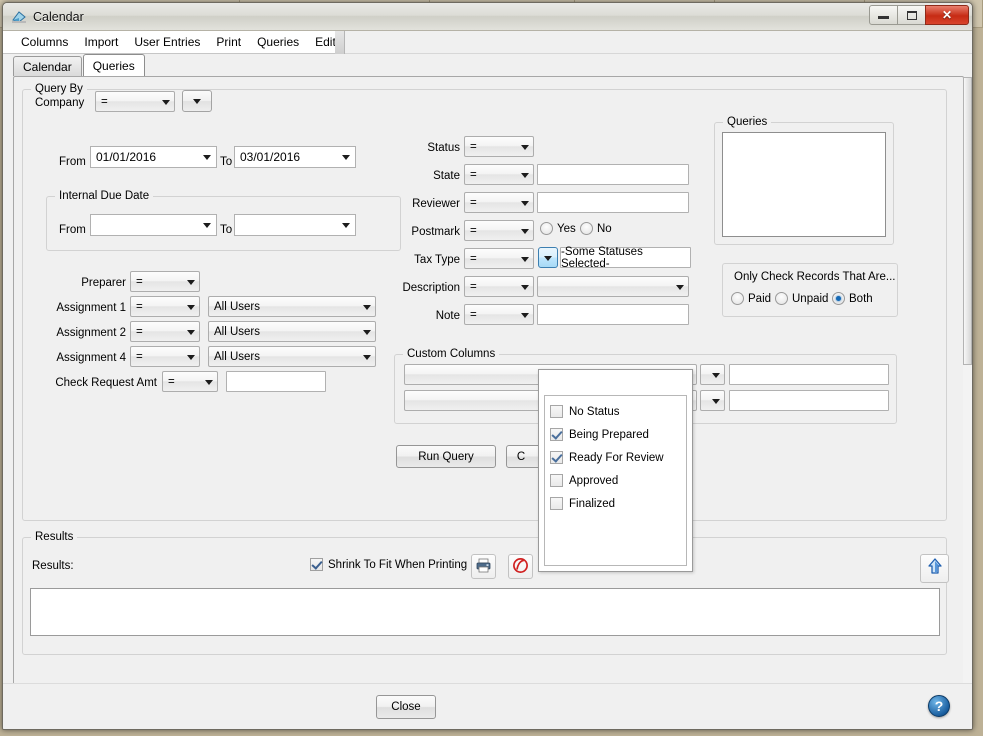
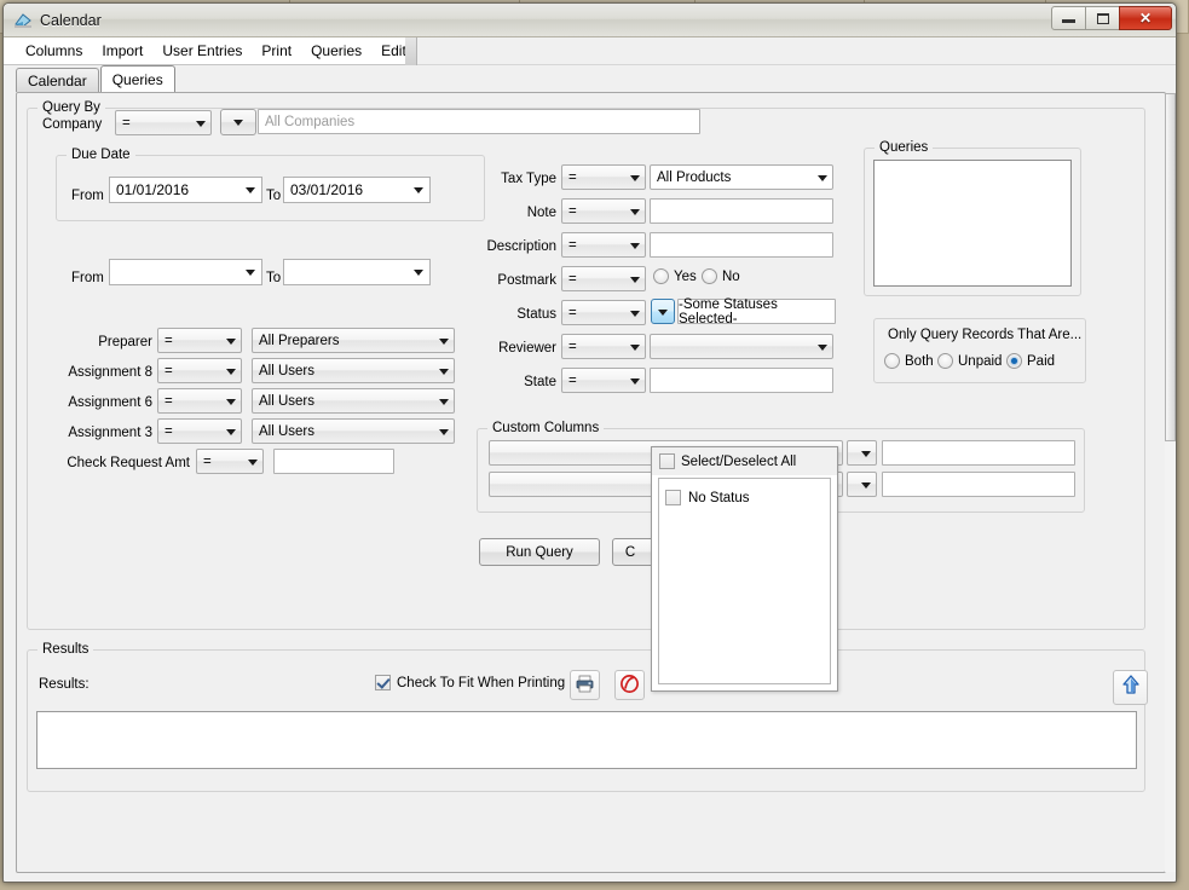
  Calendar
  ✕
  Columns
  Import
  User Entries
  Print
  Queries
  Edi
  Calendar
  Queries
  Query By
  Company
  =
+ All Companies
+ Due Date
  From
  01/01/2016
  To
  03/01/2016
- Internal Due Date
  From
  To
  Preparer
  =
+ All Preparers
- Assignment 1
+ Assignment 8
  =
  All Users
- Assignment 2
+ Assignment 6
  =
  All Users
- Assignment 4
+ Assignment 3
  =
  All Users
  Check Request Amt
  =
- Status
+ Tax Type
  =
+ All Products
- State
+ Note
  =
- Reviewer
+ Description
  =
  Postmark
  =
  Yes
  No
- Tax Type
+ Status
  =
  -Some Statuses Selected-
- Description
+ Reviewer
  =
- Note
+ State
  =
  Custom Columns
  Run Query
  C
  Queries
- Only Check Records That Are...
+ Only Query Records That Are...
- Paid
+ Both
  Unpaid
- Both
+ Paid
+ Select/Deselect All
  No Status
- Being Prepared
- Ready For Review
- Approved
- Finalized
  Results
  Results:
- Shrink To Fit When Printing
+ Check To Fit When Printing
- Close
- ?
